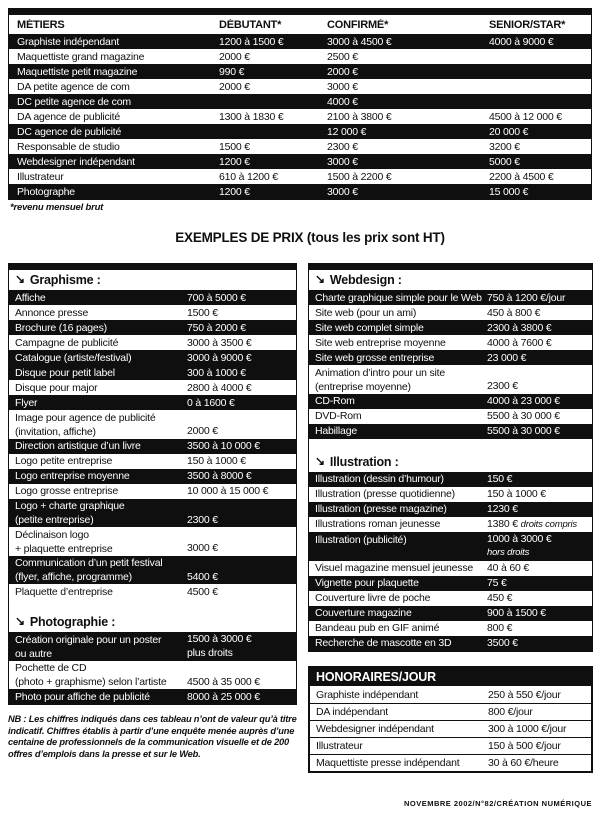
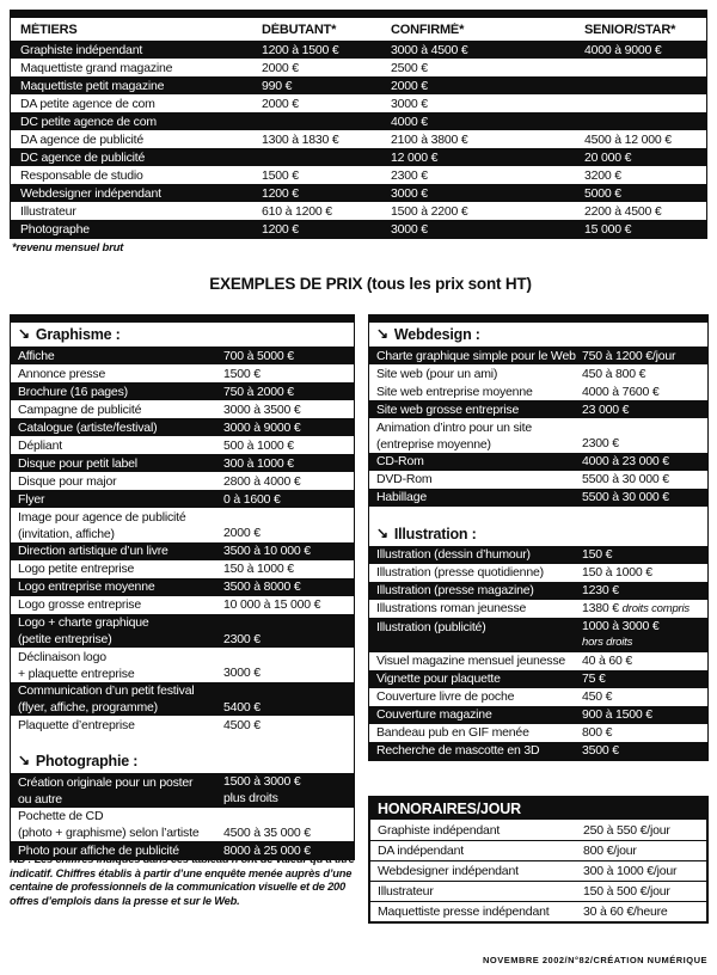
  MÉTIERS
  DÉBUTANT*
  CONFIRMÉ*
  SENIOR/STAR*
  Graphiste indépendant
  1200 à 1500 €
  3000 à 4500 €
  4000 à 9000 €
  Maquettiste grand magazine
  2000 €
  2500 €
  Maquettiste petit magazine
  990 €
  2000 €
  DA petite agence de com
  2000 €
  3000 €
  DC petite agence de com
  4000 €
  DA agence de publicité
  1300 à 1830 €
  2100 à 3800 €
  4500 à 12 000 €
  DC agence de publicité
  12 000 €
  20 000 €
  Responsable de studio
  1500 €
  2300 €
  3200 €
  Webdesigner indépendant
  1200 €
  3000 €
  5000 €
  Illustrateur
  610 à 1200 €
  1500 à 2200 €
  2200 à 4500 €
  Photographe
  1200 €
  3000 €
  15 000 €
  *revenu mensuel brut
  EXEMPLES DE PRIX (tous les prix sont HT)
  ↘
  Graphisme :
  Affiche
  700 à 5000 €
  Annonce presse
  1500 €
  Brochure (16 pages)
  750 à 2000 €
  Campagne de publicité
  3000 à 3500 €
  Catalogue (artiste/festival)
  3000 à 9000 €
+ Dépliant
+ 500 à 1000 €
  Disque pour petit label
  300 à 1000 €
  Disque pour major
  2800 à 4000 €
  Flyer
  0 à 1600 €
  Image pour agence de publicité
  (invitation, affiche)
  2000 €
  Direction artistique d’un livre
  3500 à 10 000 €
  Logo petite entreprise
  150 à 1000 €
  Logo entreprise moyenne
  3500 à 8000 €
  Logo grosse entreprise
  10 000 à 15 000 €
  Logo + charte graphique
  (petite entreprise)
  2300 €
  Déclinaison logo
  + plaquette entreprise
  3000 €
  Communication d’un petit festival
  (flyer, affiche, programme)
  5400 €
  Plaquette d’entreprise
  4500 €
  ↘
  Photographie :
  Création originale pour un poster
  ou autre
  1500 à 3000 €
  plus droits
  Pochette de CD
  (photo + graphisme) selon l’artiste
  4500 à 35 000 €
  Photo pour affiche de publicité
  8000 à 25 000 €
  ↘
  Webdesign :
  Charte graphique simple pour le Web
  750 à 1200 €/jour
  Site web (pour un ami)
  450 à 800 €
- Site web complet simple
- 2300 à 3800 €
  Site web entreprise moyenne
  4000 à 7600 €
  Site web grosse entreprise
  23 000 €
  Animation d’intro pour un site
  (entreprise moyenne)
  2300 €
  CD-Rom
  4000 à 23 000 €
  DVD-Rom
  5500 à 30 000 €
  Habillage
  5500 à 30 000 €
  ↘
  Illustration :
  Illustration (dessin d’humour)
  150 €
  Illustration (presse quotidienne)
  150 à 1000 €
  Illustration (presse magazine)
  1230 €
  Illustrations roman jeunesse
  1380 € droits compris
  Illustration (publicité)
  1000 à 3000 €
  hors droits
  Visuel magazine mensuel jeunesse
  40 à 60 €
  Vignette pour plaquette
  75 €
  Couverture livre de poche
  450 €
  Couverture magazine
  900 à 1500 €
- Bandeau pub en GIF animé
+ Bandeau pub en GIF menée
  800 €
  Recherche de mascotte en 3D
  3500 €
  HONORAIRES/JOUR
  Graphiste indépendant
  250 à 550 €/jour
  DA indépendant
  800 €/jour
  Webdesigner indépendant
  300 à 1000 €/jour
  Illustrateur
  150 à 500 €/jour
  Maquettiste presse indépendant
  30 à 60 €/heure
  NB : Les chiffres indiqués dans ces tableau n’ont de valeur qu’à titre indicatif. Chiffres établis à partir d’une enquête menée auprès d’une centaine de professionnels de la communication visuelle et de 200 offres d’emplois dans la presse et sur le Web.
  NOVEMBRE 2002/N°82/CRÉATION NUMÉRIQUE
